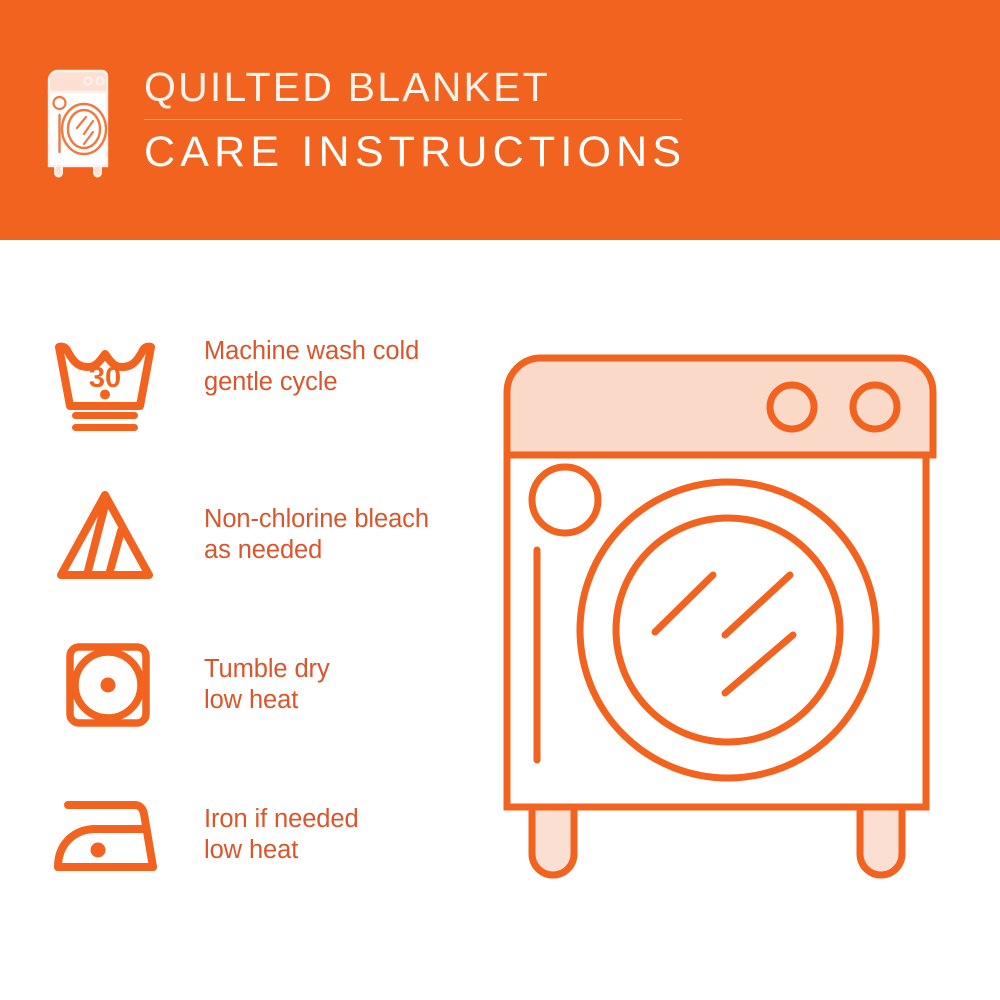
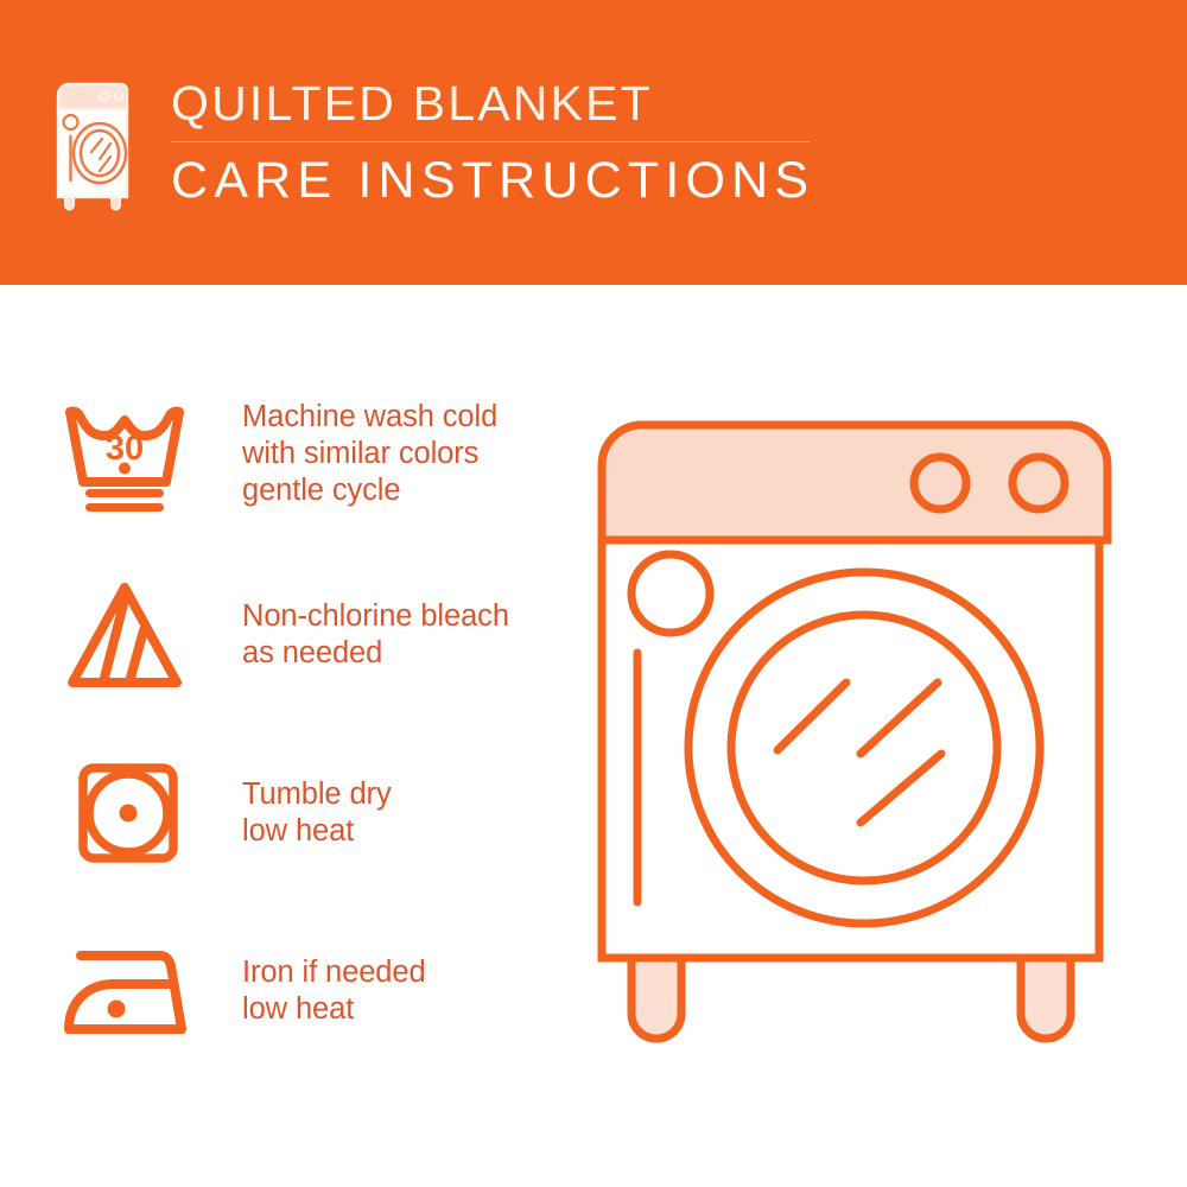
  QUILTED BLANKET
  CARE INSTRUCTIONS
  30
  Machine wash cold
+ with similar colors
  gentle cycle
  Non-chlorine bleach
  as needed
  Tumble dry
  low heat
  Iron if needed
  low heat
